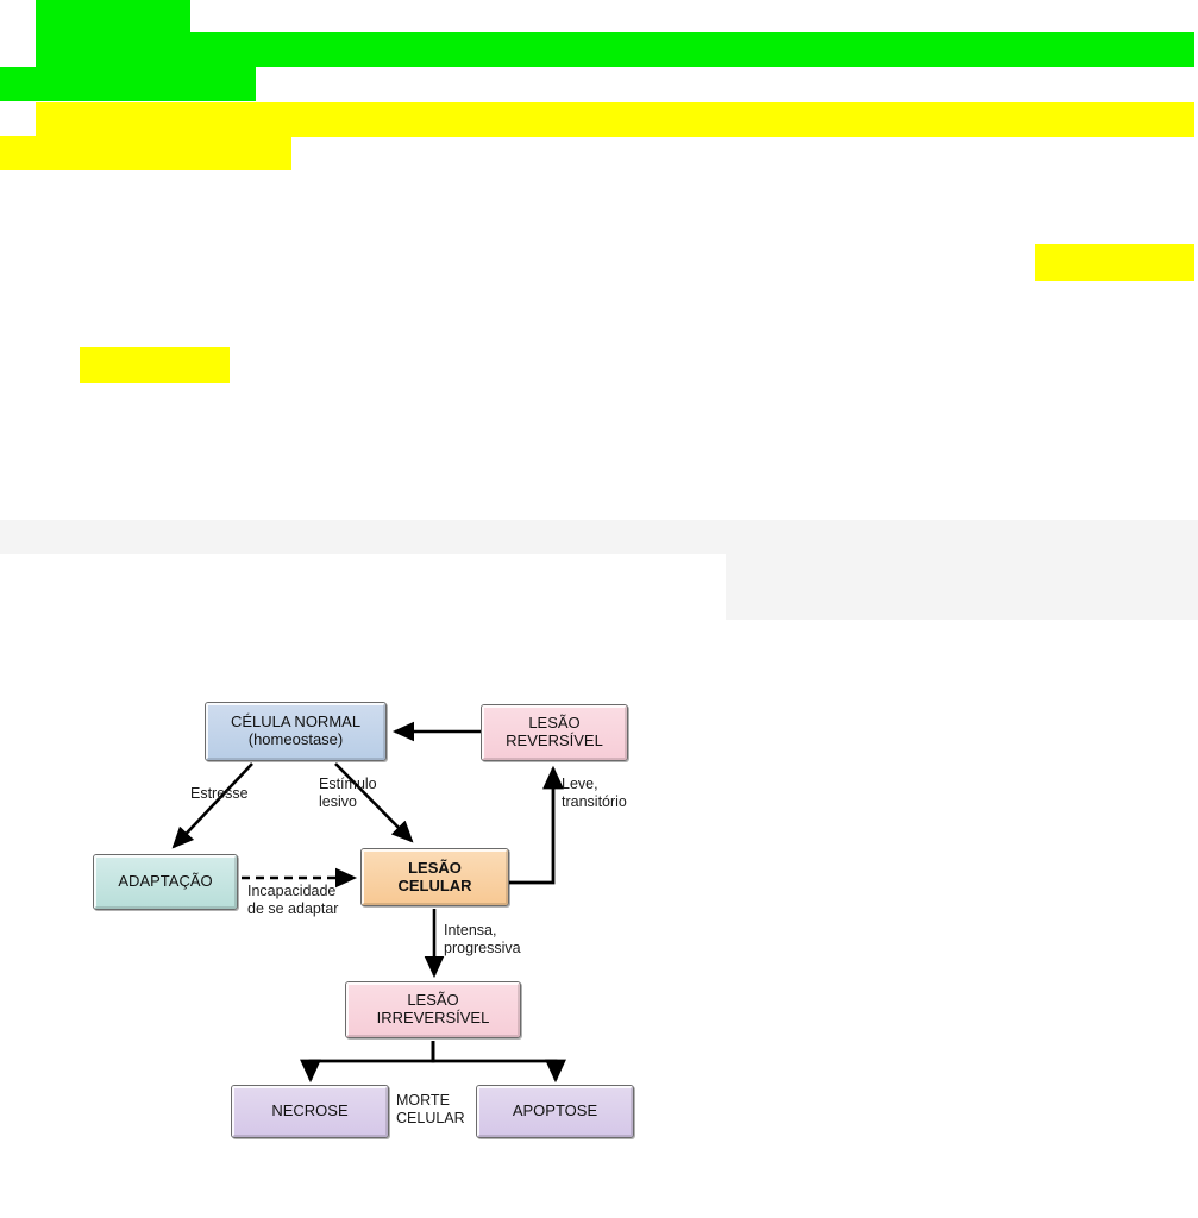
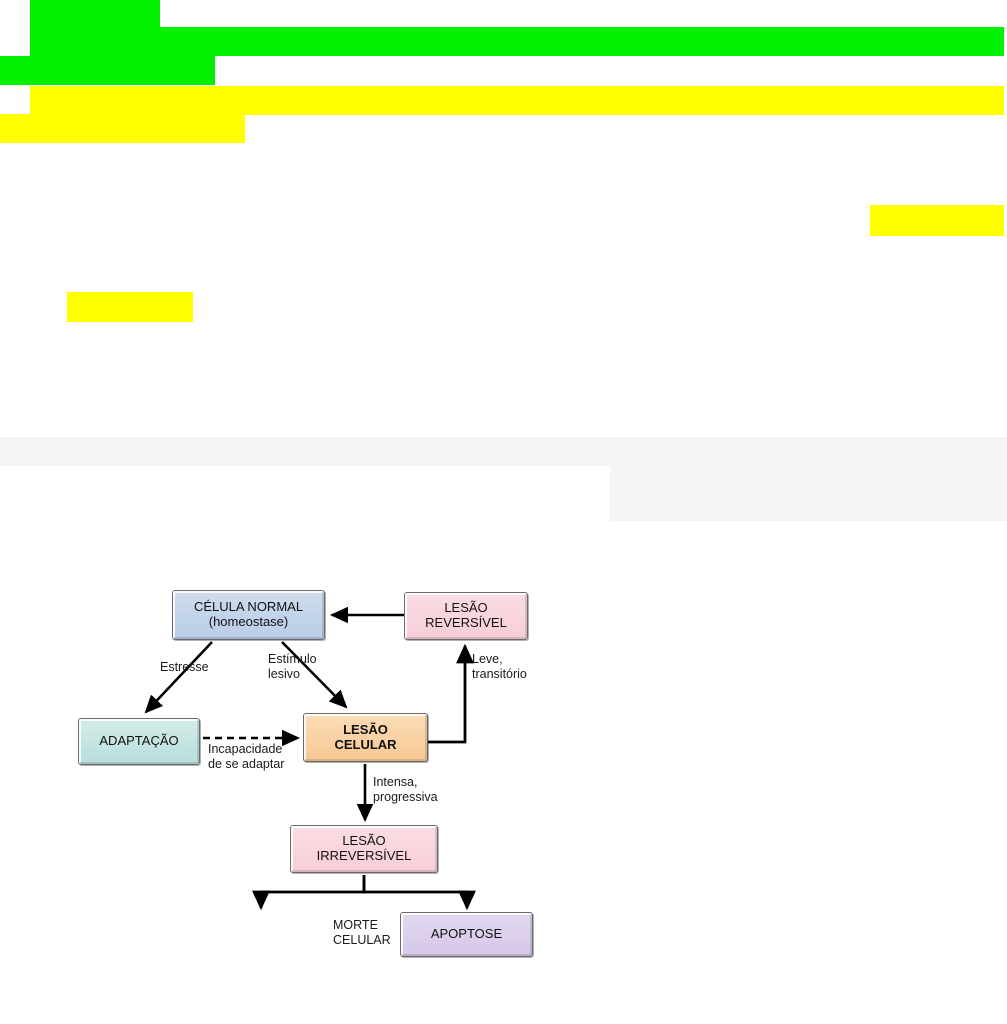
  CÉLULA NORMAL
  (homeostase)
  LESÃO
  REVERSÍVEL
  ADAPTAÇÃO
  LESÃO
  CELULAR
  LESÃO
  IRREVERSÍVEL
- NECROSE
  APOPTOSE
  Estresse
  Estímulo
  lesivo
  Leve,
  transitório
  Incapacidade
  de se adaptar
  Intensa,
  progressiva
  MORTE
  CELULAR
